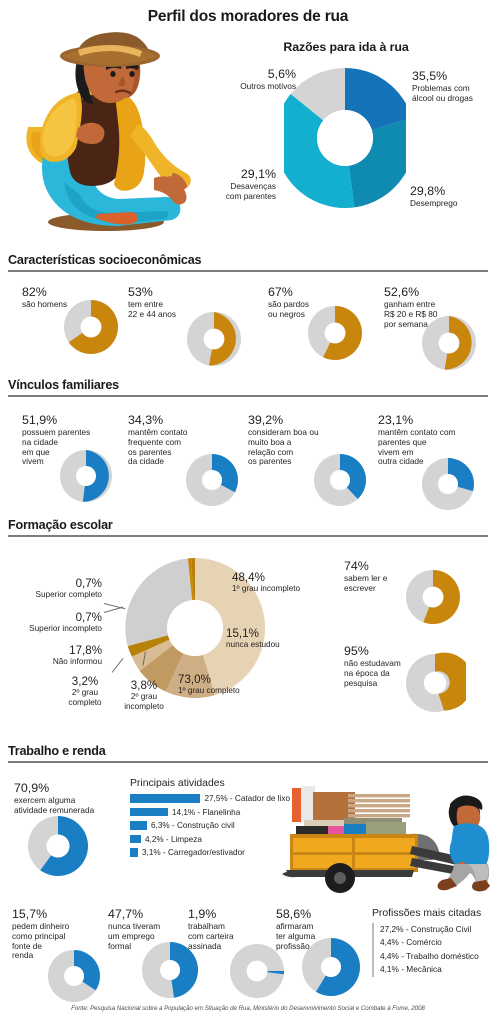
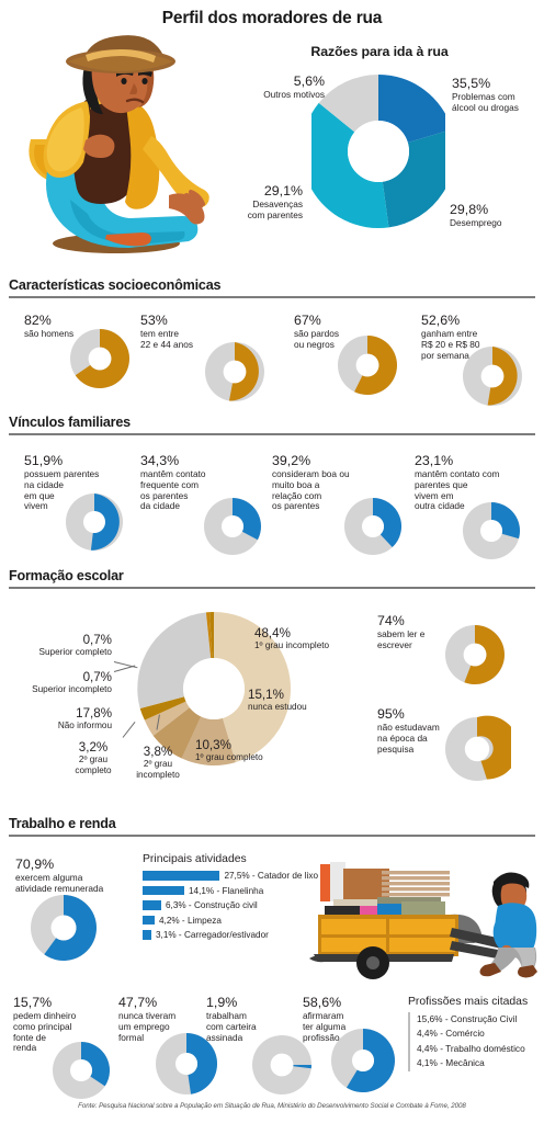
  Perfil dos moradores de rua
  Razões para ida à rua
  5,6%
  Outros motivos
  35,5%
  Problemas com
  álcool ou drogas
  29,8%
  Desemprego
  29,1%
  Desavenças
  com parentes
  Características socioeconômicas
  82%
  são homens
  53%
  tem entre
  22 e 44 anos
  67%
  são pardos
  ou negros
  52,6%
  ganham entre
  R$ 20 e R$ 80
  por semana
  Vínculos familiares
  51,9%
  possuem parentes
  na cidade
  em que
  vivem
  34,3%
  mantêm contato
  frequente com
  os parentes
  da cidade
  39,2%
  consideram boa ou
  muito boa a
  relação com
  os parentes
  23,1%
  mantêm contato com
  parentes que
  vivem em
  outra cidade
  Formação escolar
  0,7%
  Superior completo
  0,7%
  Superior incompleto
  17,8%
  Não informou
  3,2%
  2º grau
  completo
  3,8%
  2º grau
  incompleto
- 73,0%
+ 10,3%
  1º grau completo
  15,1%
  nunca estudou
  48,4%
  1º grau incompleto
  74%
  sabem ler e
  escrever
  95%
  não estudavam
  na época da
  pesquisa
  Trabalho e renda
  70,9%
  exercem alguma
  atividade remunerada
  Principais atividades
  27,5% - Catador de lixo
  14,1% - Flanelinha
  6,3% - Construção civil
  4,2% - Limpeza
  3,1% - Carregador/estivador
  15,7%
  pedem dinheiro
  como principal
  fonte de
  renda
  47,7%
  nunca tiveram
  um emprego
  formal
  1,9%
  trabalham
  com carteira
  assinada
  58,6%
  afirmaram
  ter alguma
  profissão
  Profissões mais citadas
- 27,2% - Construção Civil
+ 15,6% - Construção Civil
  4,4% - Comércio
  4,4% - Trabalho doméstico
  4,1% - Mecânica
